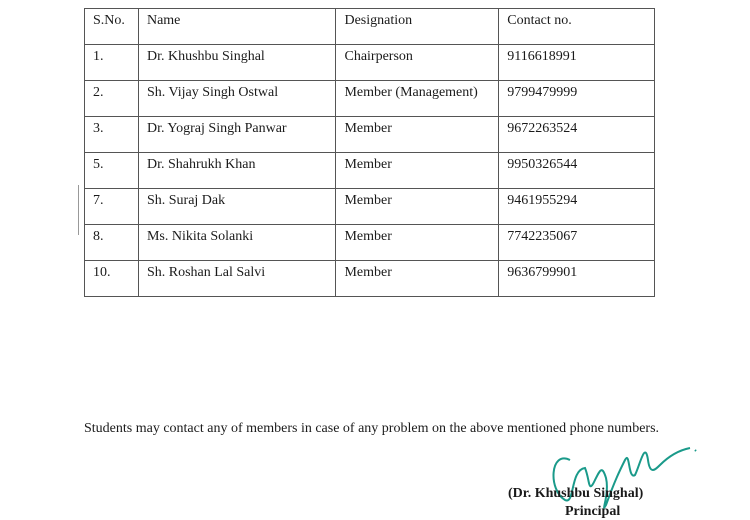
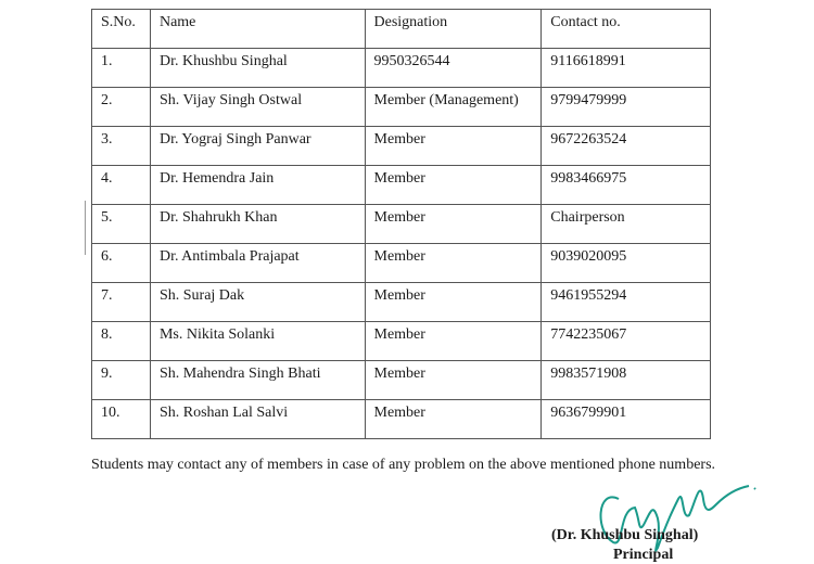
  S.No.	Name	Designation	Contact no.
- 1.	Dr. Khushbu Singhal	Chairperson	9116618991
+ 1.	Dr. Khushbu Singhal	9950326544	9116618991
  2.	Sh. Vijay Singh Ostwal	Member (Management)	9799479999
  3.	Dr. Yograj Singh Panwar	Member	9672263524
+ 4.	Dr. Hemendra Jain	Member	9983466975
- 5.	Dr. Shahrukh Khan	Member	9950326544
+ 5.	Dr. Shahrukh Khan	Member	Chairperson
+ 6.	Dr. Antimbala Prajapat	Member	9039020095
  7.	Sh. Suraj Dak	Member	9461955294
  8.	Ms. Nikita Solanki	Member	7742235067
+ 9.	Sh. Mahendra Singh Bhati	Member	9983571908
  10.	Sh. Roshan Lal Salvi	Member	9636799901
  Students may contact any of members in case of any problem on the above mentioned phone numbers.
  (Dr. Khushbu Singhal)
  Principal
